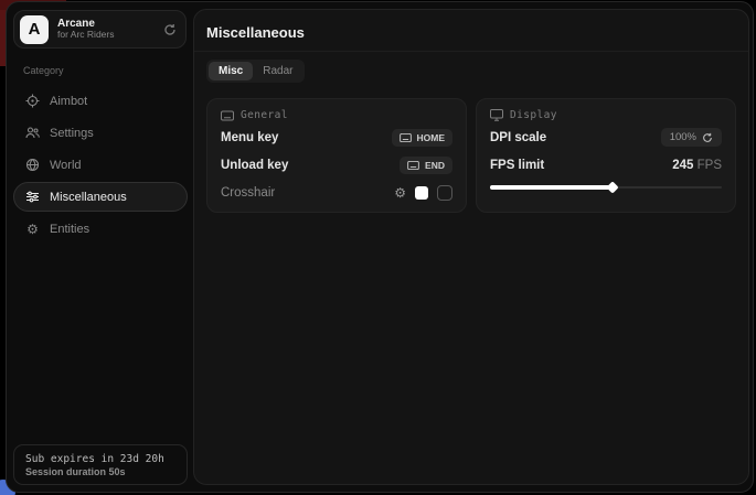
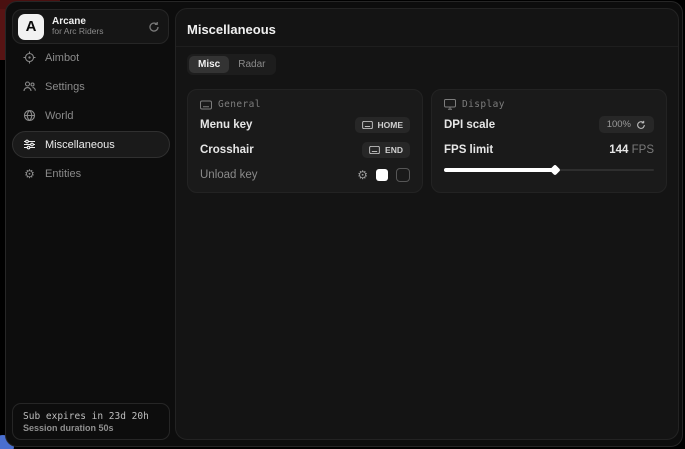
  A
  Arcane
  for Arc Riders
- Category
  Aimbot
  Settings
  World
  Miscellaneous
  ⚙
  Entities
  Sub expires in 23d 20h
  Session duration 50s
  Miscellaneous
  Misc
  Radar
  General
  Menu key
  HOME
- Unload key
+ Crosshair
  END
- Crosshair
+ Unload key
  ⚙
  Display
  DPI scale
  100%
  FPS limit
- 245 FPS
+ 144 FPS
